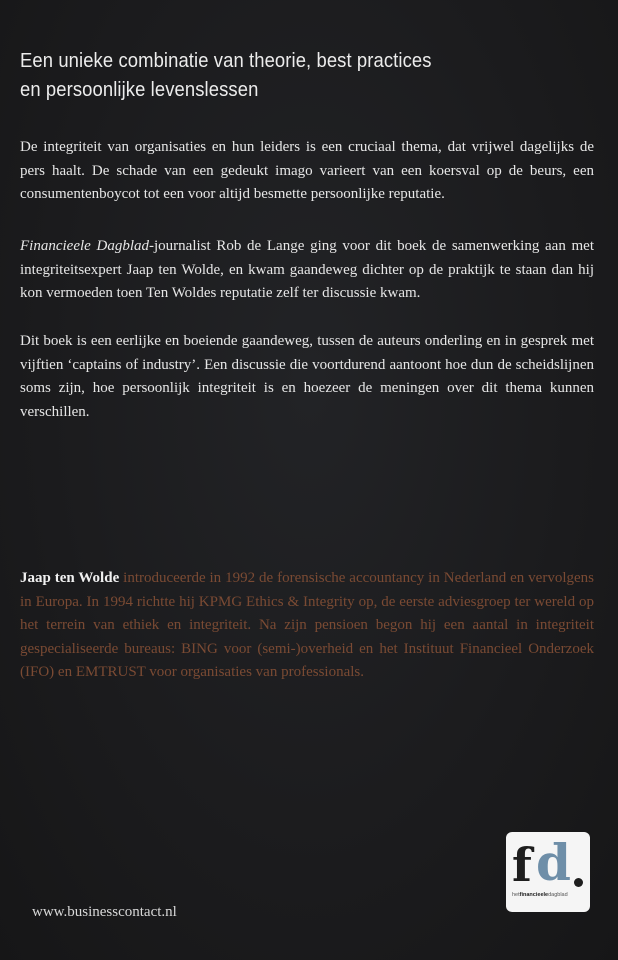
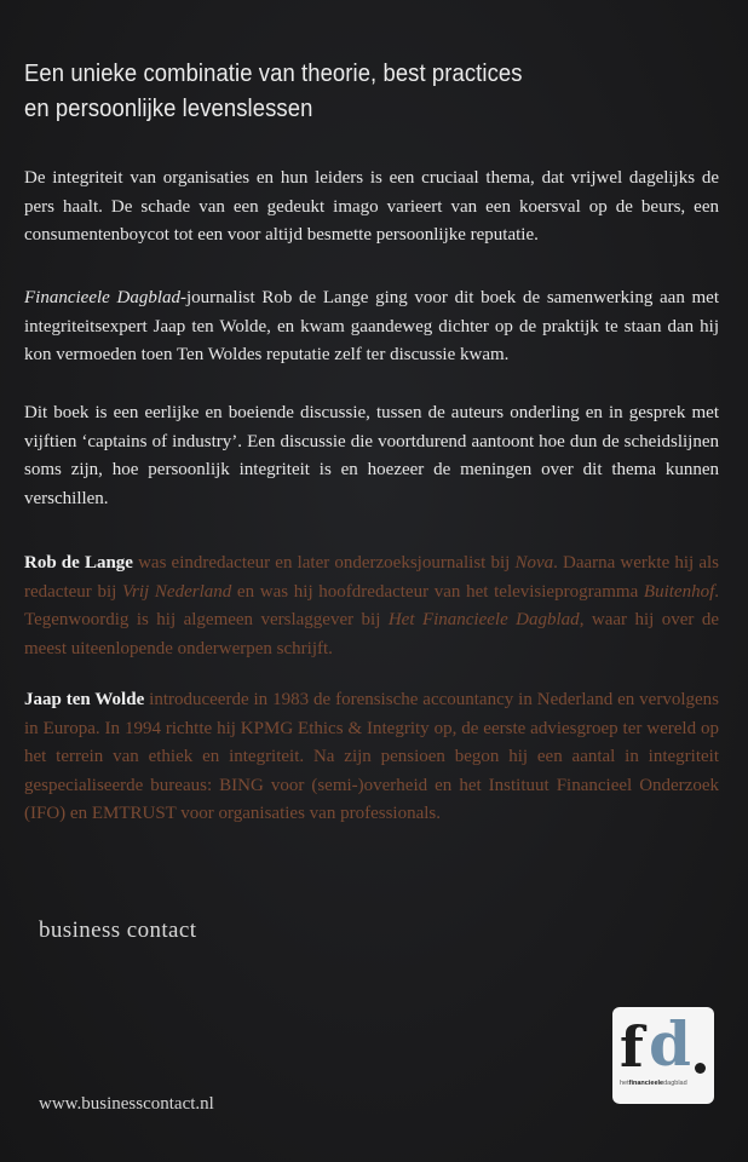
  Een unieke combinatie van theorie, best practices
  en persoonlijke levenslessen
  De integriteit van organisaties en hun leiders is een cruciaal thema, dat vrijwel dagelijks de pers haalt. De schade van een gedeukt imago varieert van een koersval op de beurs, een consumentenboycot tot een voor altijd besmette persoonlijke reputatie.
  Financieele Dagblad-journalist Rob de Lange ging voor dit boek de samenwerking aan met integriteitsexpert Jaap ten Wolde, en kwam gaandeweg dichter op de praktijk te staan dan hij kon vermoeden toen Ten Woldes reputatie zelf ter discussie kwam.
- Dit boek is een eerlijke en boeiende gaandeweg, tussen de auteurs onderling en in gesprek met vijftien ‘captains of industry’. Een discussie die voortdurend aantoont hoe dun de scheidslijnen soms zijn, hoe persoonlijk integriteit is en hoezeer de meningen over dit thema kunnen verschillen.
+ Dit boek is een eerlijke en boeiende discussie, tussen de auteurs onderling en in gesprek met vijftien ‘captains of industry’. Een discussie die voortdurend aantoont hoe dun de scheidslijnen soms zijn, hoe persoonlijk integriteit is en hoezeer de meningen over dit thema kunnen verschillen.
+ Rob de Lange was eindredacteur en later onderzoeksjournalist bij Nova. Daarna werkte hij als redacteur bij Vrij Nederland en was hij hoofdredacteur van het televisieprogramma Buitenhof. Tegenwoordig is hij algemeen verslaggever bij Het Financieele Dagblad, waar hij over de meest uiteenlopende onderwerpen schrijft.
- Jaap ten Wolde introduceerde in 1992 de forensische accountancy in Nederland en vervolgens in Europa. In 1994 richtte hij KPMG Ethics & Integrity op, de eerste adviesgroep ter wereld op het terrein van ethiek en integriteit. Na zijn pensioen begon hij een aantal in integriteit gespecialiseerde bureaus: BING voor (semi-)overheid en het Instituut Financieel Onderzoek (IFO) en EMTRUST voor organisaties van professionals.
+ Jaap ten Wolde introduceerde in 1983 de forensische accountancy in Nederland en vervolgens in Europa. In 1994 richtte hij KPMG Ethics & Integrity op, de eerste adviesgroep ter wereld op het terrein van ethiek en integriteit. Na zijn pensioen begon hij een aantal in integriteit gespecialiseerde bureaus: BING voor (semi-)overheid en het Instituut Financieel Onderzoek (IFO) en EMTRUST voor organisaties van professionals.
+ business contact
  www.businesscontact.nl
  f
  d
